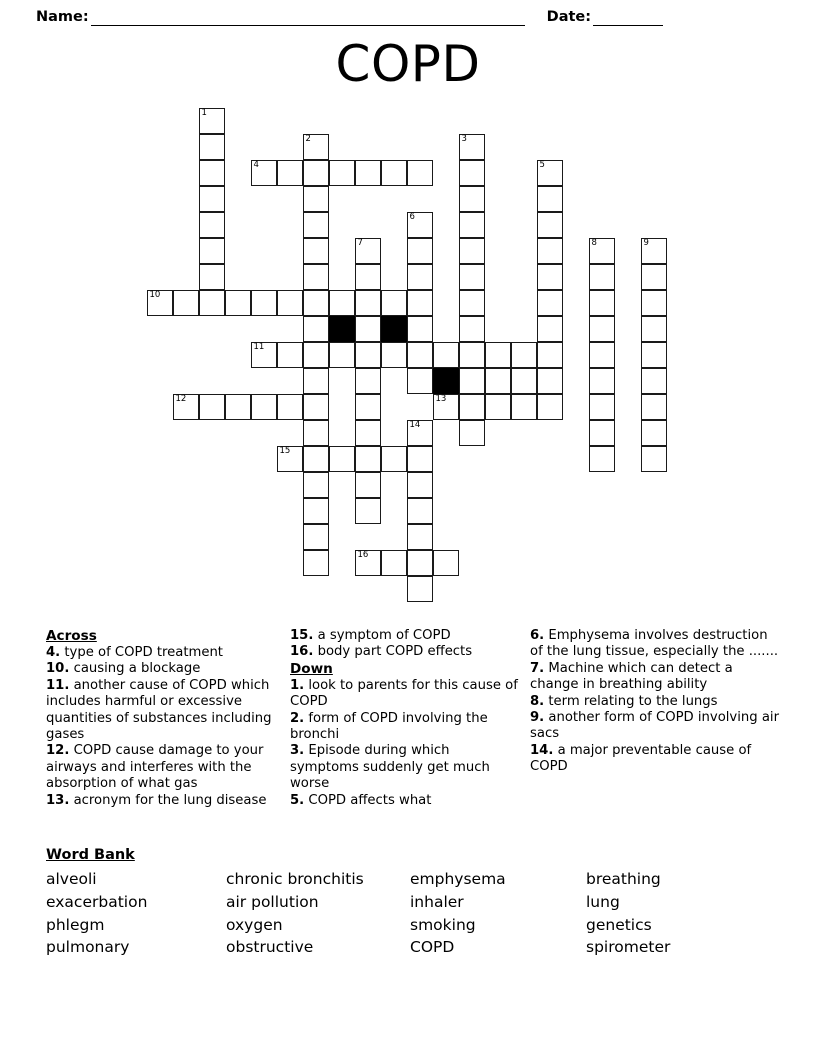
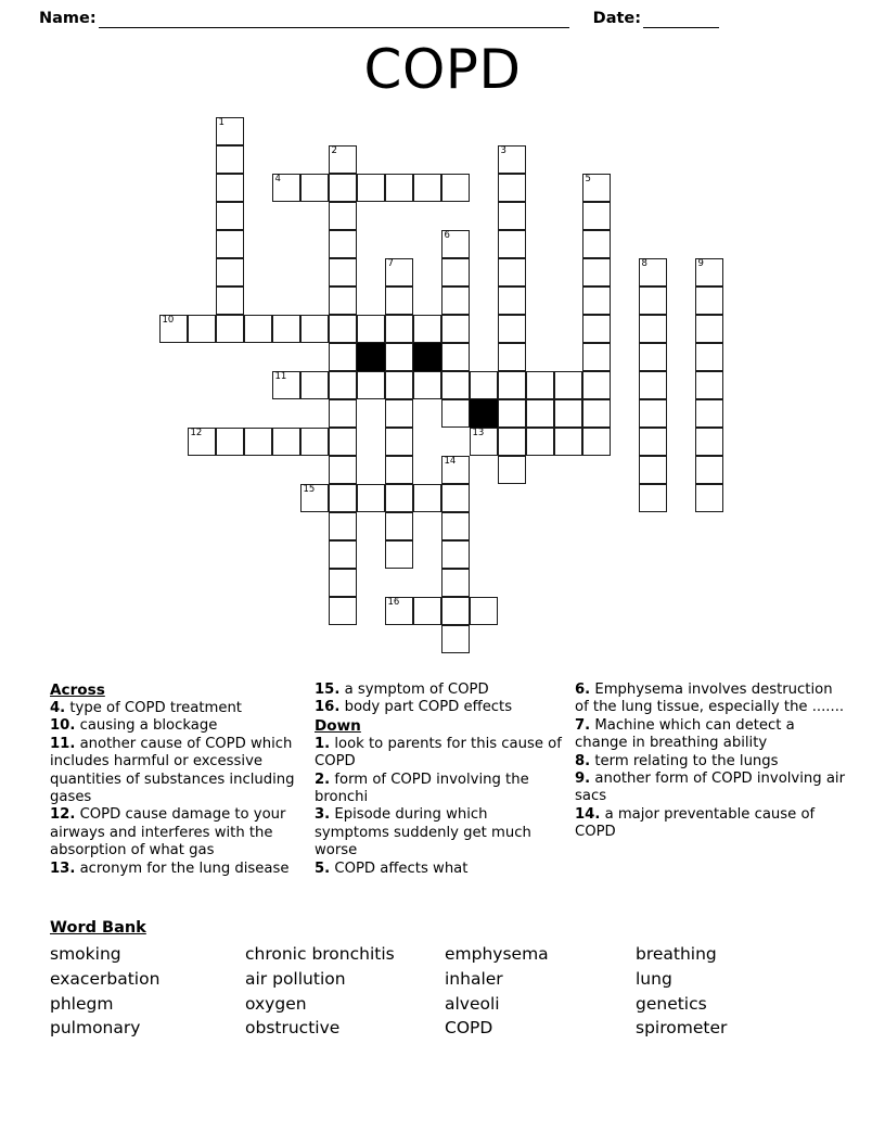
  Name:
  Date:
  COPD
  1
  2
  3
  4
  5
  6
  7
  8
  9
  10
  11
  12
  13
  14
  15
  16
  Across
  4. type of COPD treatment
  10. causing a blockage
  11. another cause of COPD which includes harmful or excessive quantities of substances including gases
  12. COPD cause damage to your airways and interferes with the absorption of what gas
  13. acronym for the lung disease
  15. a symptom of COPD
  16. body part COPD effects
  Down
  1. look to parents for this cause of COPD
  2. form of COPD involving the bronchi
  3. Episode during which symptoms suddenly get much worse
  5. COPD affects what
  6. Emphysema involves destruction of the lung tissue, especially the .......
  7. Machine which can detect a change in breathing ability
  8. term relating to the lungs
  9. another form of COPD involving air sacs
  14. a major preventable cause of COPD
  Word Bank
- alveoli
+ smoking
  chronic bronchitis
  emphysema
  breathing
  exacerbation
  air pollution
  inhaler
  lung
  phlegm
  oxygen
- smoking
+ alveoli
  genetics
  pulmonary
  obstructive
  COPD
  spirometer
